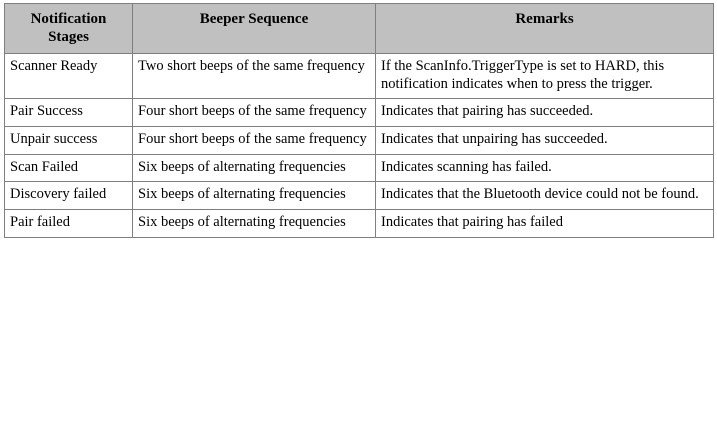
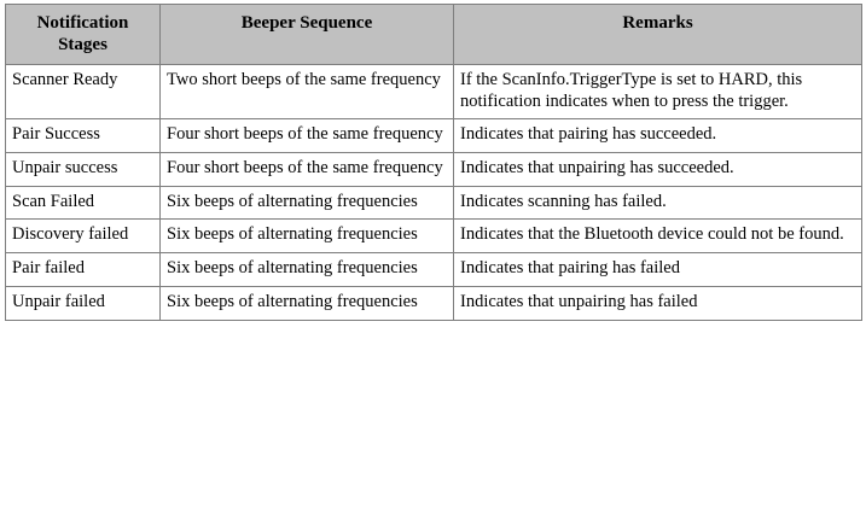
  Notification Stages	Beeper Sequence	Remarks
  Scanner Ready	Two short beeps of the same frequency	If the ScanInfo.TriggerType is set to HARD, this notification indicates when to press the trigger.
  Pair Success	Four short beeps of the same frequency	Indicates that pairing has succeeded.
  Unpair success	Four short beeps of the same frequency	Indicates that unpairing has succeeded.
  Scan Failed	Six beeps of alternating frequencies	Indicates scanning has failed.
  Discovery failed	Six beeps of alternating frequencies	Indicates that the Bluetooth device could not be found.
  Pair failed	Six beeps of alternating frequencies	Indicates that pairing has failed
+ Unpair failed	Six beeps of alternating frequencies	Indicates that unpairing has failed
